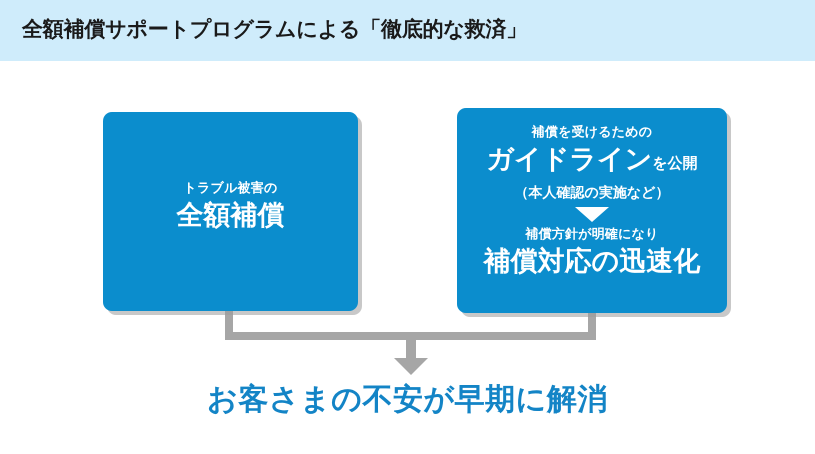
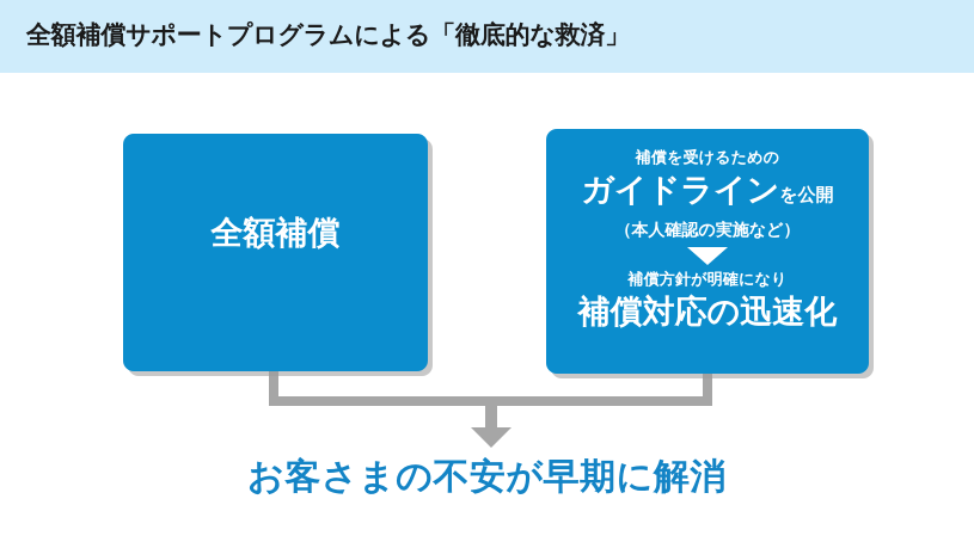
  全額補償サポートプログラムによる「徹底的な救済」
- トラブル被害の
  全額補償
  補償を受けるための
  ガイドラインを公開
  （本人確認の実施など）
  補償方針が明確になり
  補償対応の迅速化
  お客さまの不安が早期に解消
